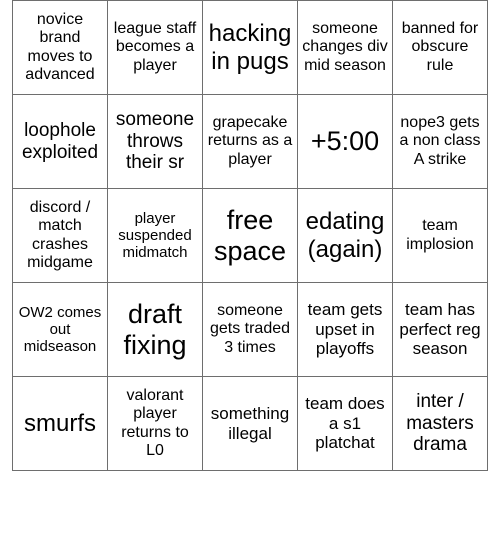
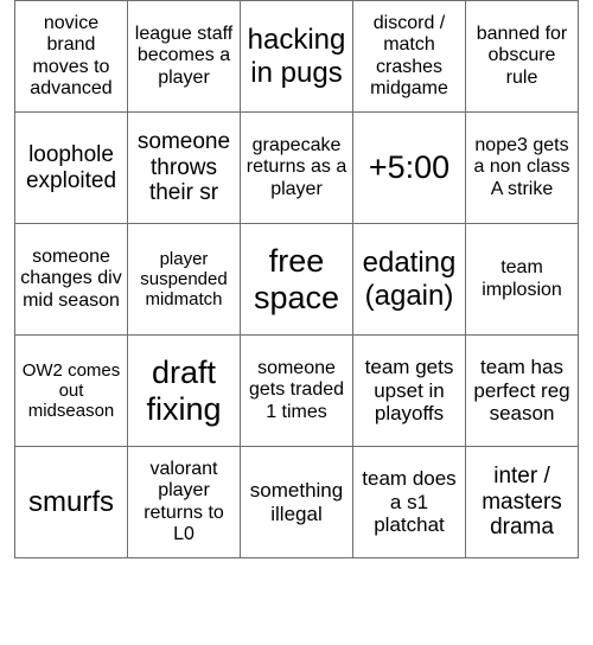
- novice brand moves to advanced	league staff becomes a player	hacking in pugs	someone changes div mid season	banned for obscure rule
+ novice brand moves to advanced	league staff becomes a player	hacking in pugs	discord / match crashes midgame	banned for obscure rule
  loophole exploited	someone throws their sr	grapecake returns as a player	+5:00	nope3 gets a non class A strike
- discord / match crashes midgame	player suspended midmatch	free space	edating (again)	team implosion
+ someone changes div mid season	player suspended midmatch	free space	edating (again)	team implosion
- OW2 comes out midseason	draft fixing	someone gets traded 3 times	team gets upset in playoffs	team has perfect reg season
+ OW2 comes out midseason	draft fixing	someone gets traded 1 times	team gets upset in playoffs	team has perfect reg season
  smurfs	valorant player returns to L0	something illegal	team does a s1 platchat	inter / masters drama
